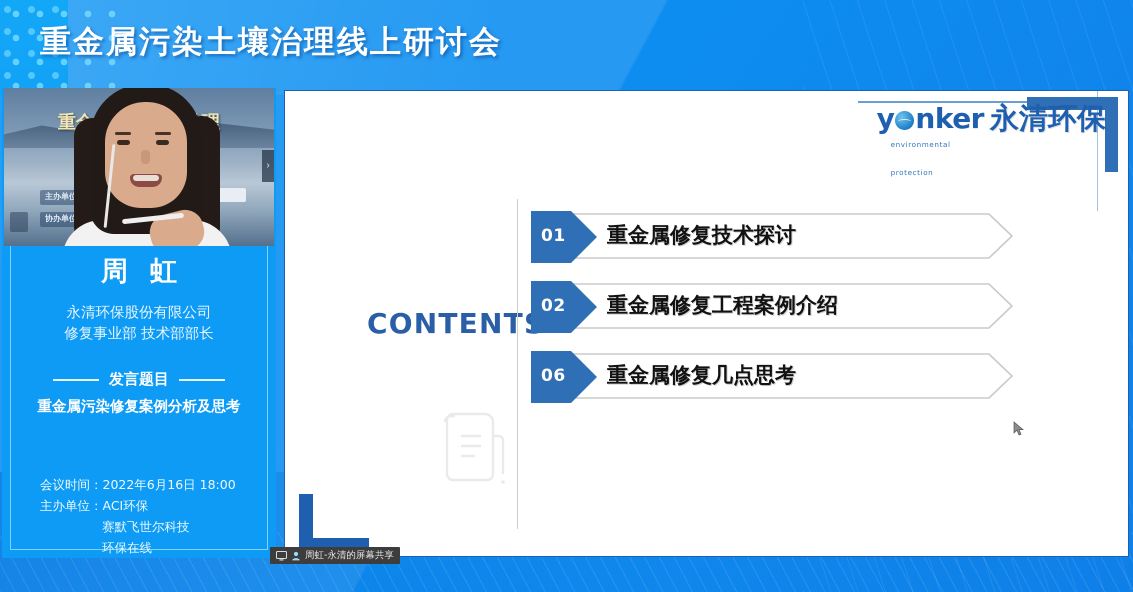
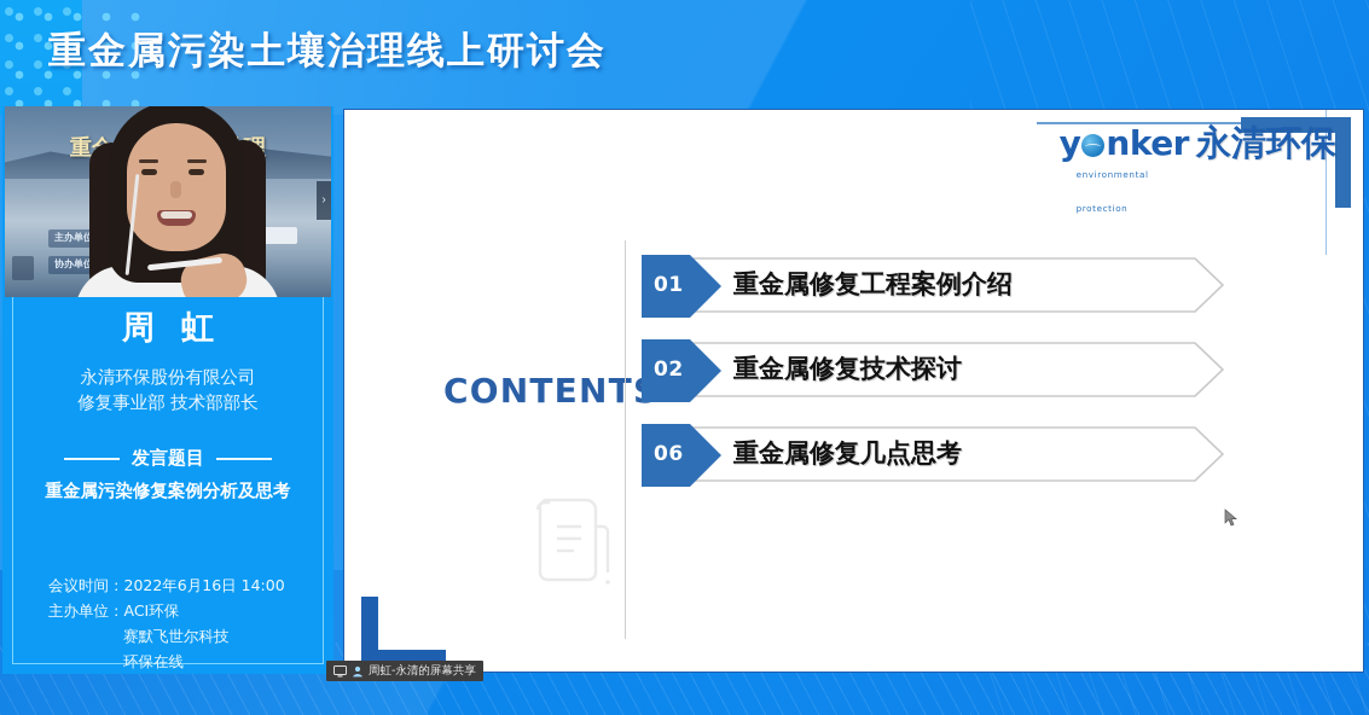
  重金属污染土壤治理线上研讨会
  主办单位
  协办单位
  ›
  周虹
  永清环保股份有限公司
  修复事业部 技术部部长
  发言题目
  重金属污染修复案例分析及思考
- 会议时间：2022年6月16日 18:00
+ 会议时间：2022年6月16日 14:00
  主办单位：ACI环保
  赛默飞世尔科技
  环保在线
  y nker
  environmental protection
  永清环保
  CONTENT
  01
- 重金属修复技术探讨
+ 重金属修复工程案例介绍
  02
- 重金属修复工程案例介绍
+ 重金属修复技术探讨
  06
  重金属修复几点思考
  周虹-永清的屏幕共享
